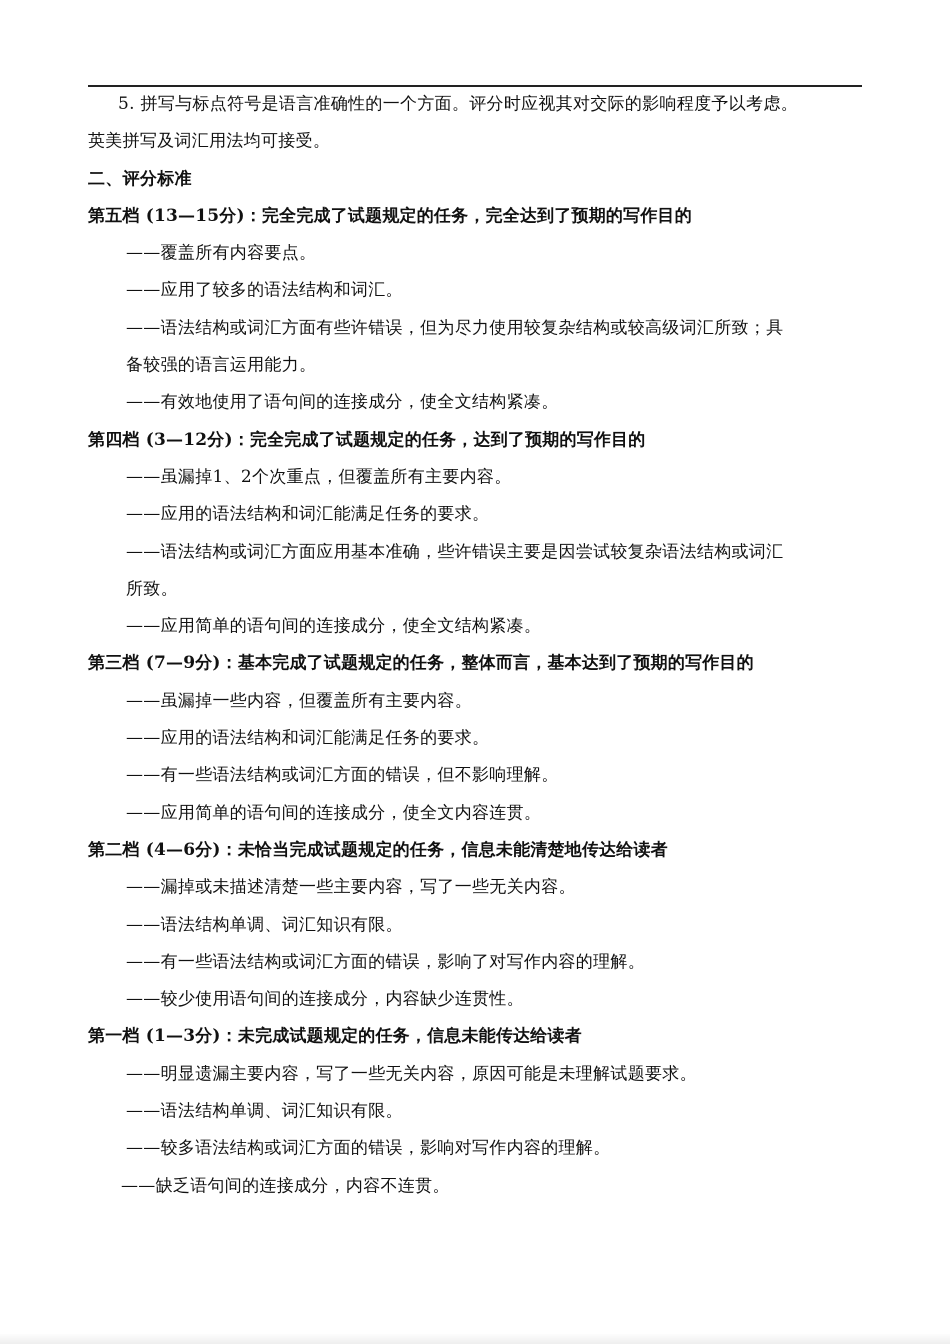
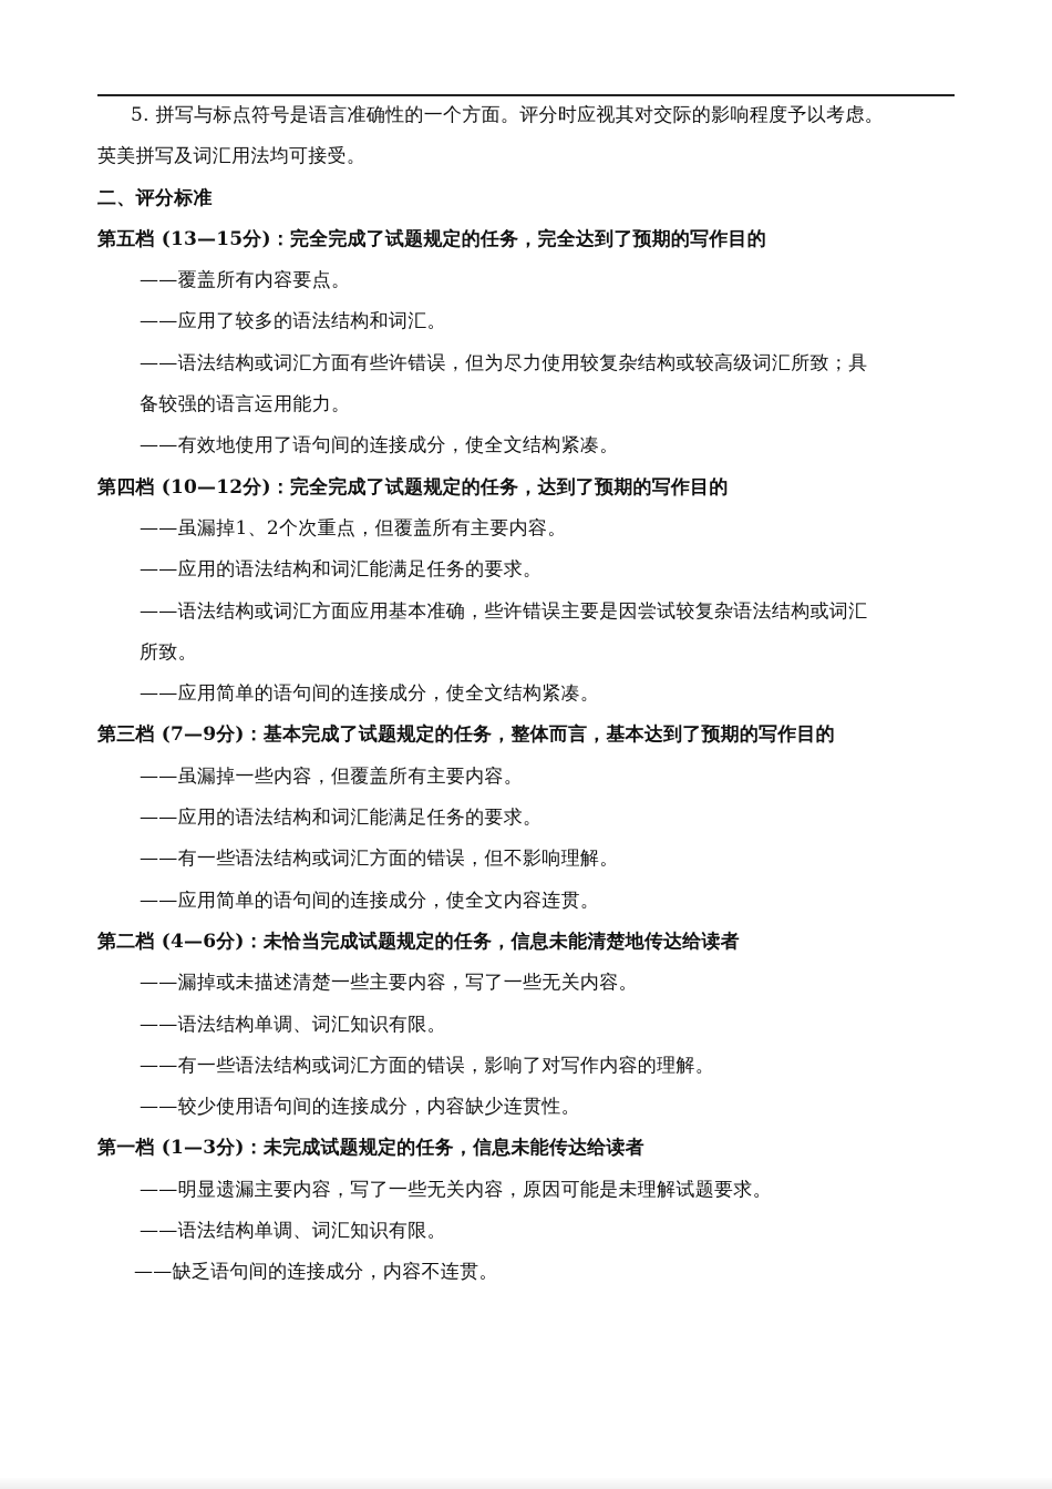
  5. 拼写与标点符号是语言准确性的一个方面。评分时应视其对交际的影响程度予以考虑。
  英美拼写及词汇用法均可接受。
  二、评分标准
  第五档 (13—15分)：完全完成了试题规定的任务，完全达到了预期的写作目的
  ——覆盖所有内容要点。
  ——应用了较多的语法结构和词汇。
  ——语法结构或词汇方面有些许错误，但为尽力使用较复杂结构或较高级词汇所致；具
  备较强的语言运用能力。
  ——有效地使用了语句间的连接成分，使全文结构紧凑。
- 第四档 (3—12分)：完全完成了试题规定的任务，达到了预期的写作目的
+ 第四档 (10—12分)：完全完成了试题规定的任务，达到了预期的写作目的
  ——虽漏掉1、2个次重点，但覆盖所有主要内容。
  ——应用的语法结构和词汇能满足任务的要求。
  ——语法结构或词汇方面应用基本准确，些许错误主要是因尝试较复杂语法结构或词汇
  所致。
  ——应用简单的语句间的连接成分，使全文结构紧凑。
  第三档 (7—9分)：基本完成了试题规定的任务，整体而言，基本达到了预期的写作目的
  ——虽漏掉一些内容，但覆盖所有主要内容。
  ——应用的语法结构和词汇能满足任务的要求。
  ——有一些语法结构或词汇方面的错误，但不影响理解。
  ——应用简单的语句间的连接成分，使全文内容连贯。
  第二档 (4—6分)：未恰当完成试题规定的任务，信息未能清楚地传达给读者
  ——漏掉或未描述清楚一些主要内容，写了一些无关内容。
  ——语法结构单调、词汇知识有限。
  ——有一些语法结构或词汇方面的错误，影响了对写作内容的理解。
  ——较少使用语句间的连接成分，内容缺少连贯性。
  第一档 (1—3分)：未完成试题规定的任务，信息未能传达给读者
  ——明显遗漏主要内容，写了一些无关内容，原因可能是未理解试题要求。
  ——语法结构单调、词汇知识有限。
- ——较多语法结构或词汇方面的错误，影响对写作内容的理解。
  ——缺乏语句间的连接成分，内容不连贯。
